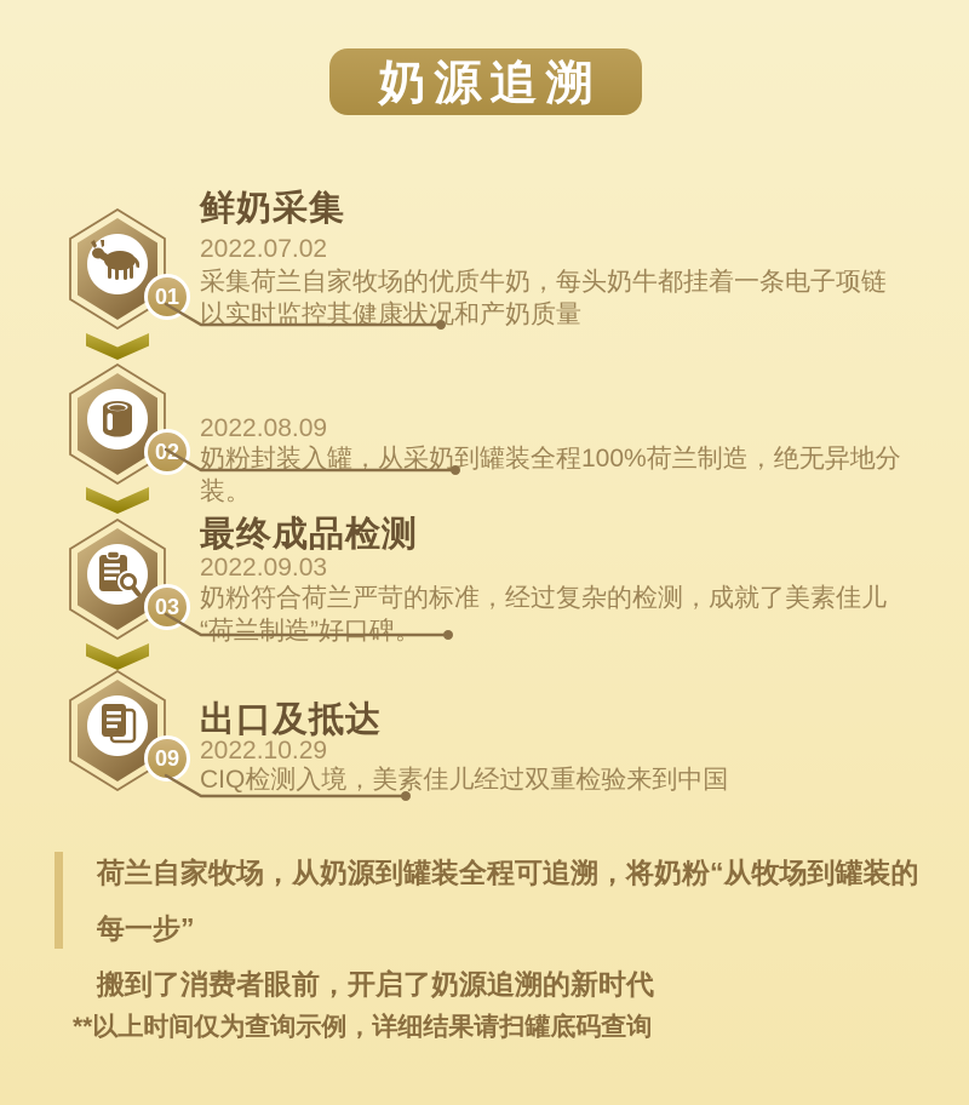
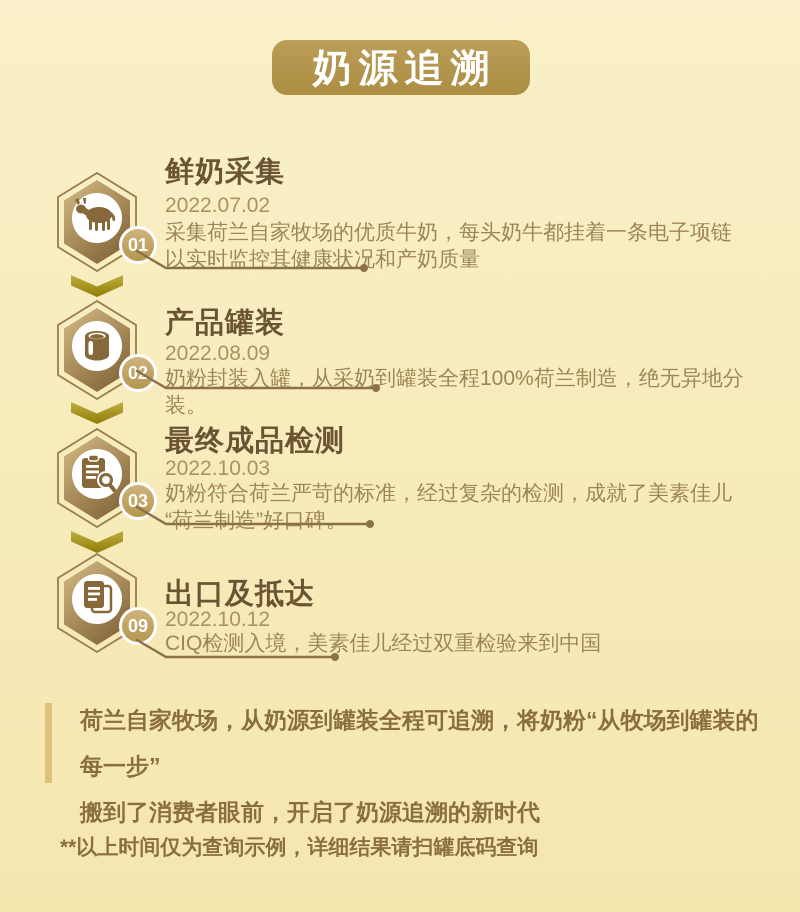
  奶源追溯
  01
  鲜奶采集
  2022.07.02
  采集荷兰自家牧场的优质牛奶，每头奶牛都挂着一条电子项链
  以实时监控其健康状况和产奶质量
  02
+ 产品罐装
  2022.08.09
  奶粉封装入罐，从采奶到罐装全程100%荷兰制造，绝无异地分装。
  03
  最终成品检测
- 2022.09.03
+ 2022.10.03
  奶粉符合荷兰严苛的标准，经过复杂的检测，成就了美素佳儿
  “荷兰制造”好口碑。
  09
  出口及抵达
- 2022.10.29
+ 2022.10.12
  CIQ检测入境，美素佳儿经过双重检验来到中国
  荷兰自家牧场，从奶源到罐装全程可追溯，将奶粉“从牧场到罐装的每一步”
  搬到了消费者眼前，开启了奶源追溯的新时代
  **以上时间仅为查询示例，详细结果请扫罐底码查询
